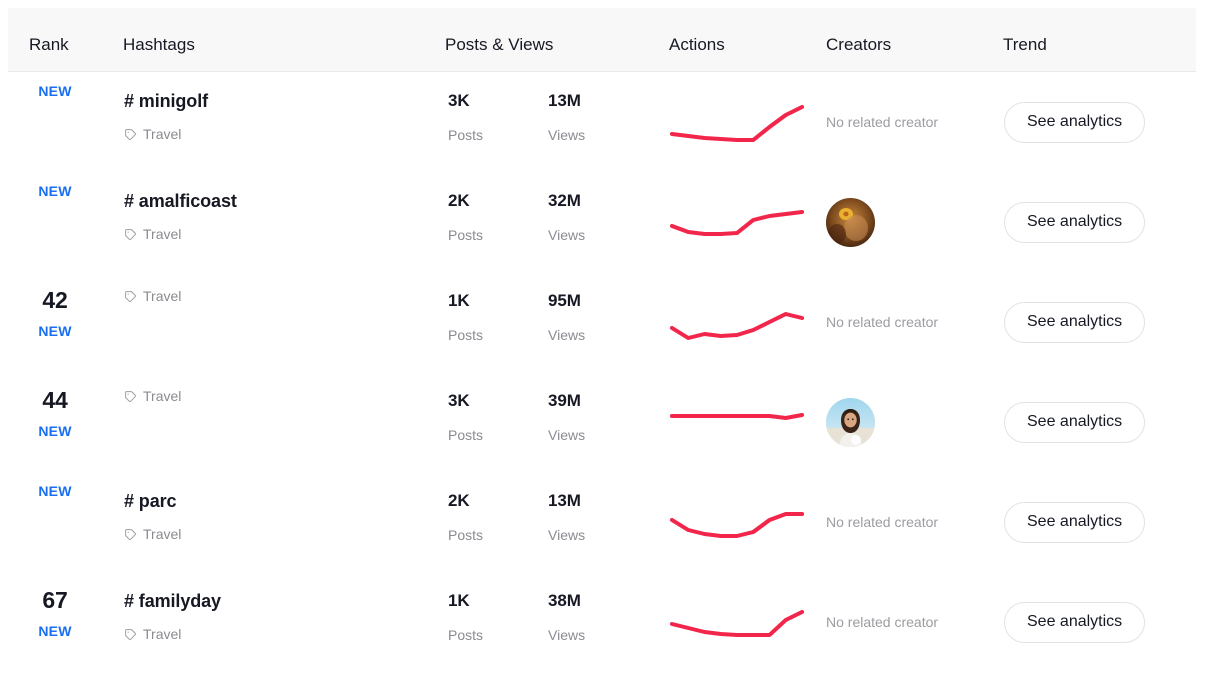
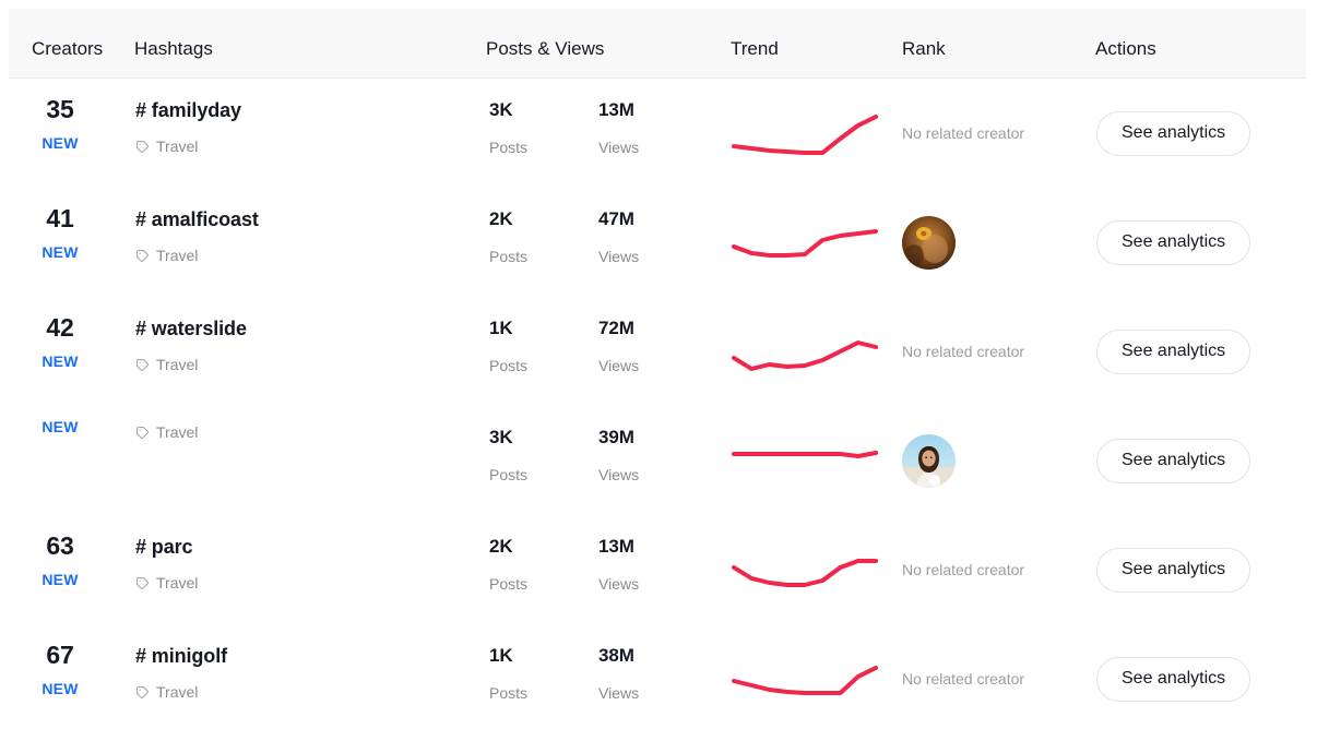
- Rank
+ Creators
  Hashtags
  Posts & Views
- Actions
+ Trend
- Creators
+ Rank
- Trend
+ Actions
+ 35
  NEW
- # minigolf
+ # familyday
  Travel
  3K
  Posts
  13M
  Views
  No related creator
  See analytics
+ 41
  NEW
  # amalficoast
  Travel
  2K
  Posts
- 32M
+ 47M
  Views
  See analytics
  42
  NEW
+ # waterslide
  Travel
  1K
  Posts
- 95M
+ 72M
  Views
  No related creator
  See analytics
- 44
  NEW
  Travel
  3K
  Posts
  39M
  Views
  See analytics
+ 63
  NEW
  # parc
  Travel
  2K
  Posts
  13M
  Views
  No related creator
  See analytics
  67
  NEW
- # familyday
+ # minigolf
  Travel
  1K
  Posts
  38M
  Views
  No related creator
  See analytics
